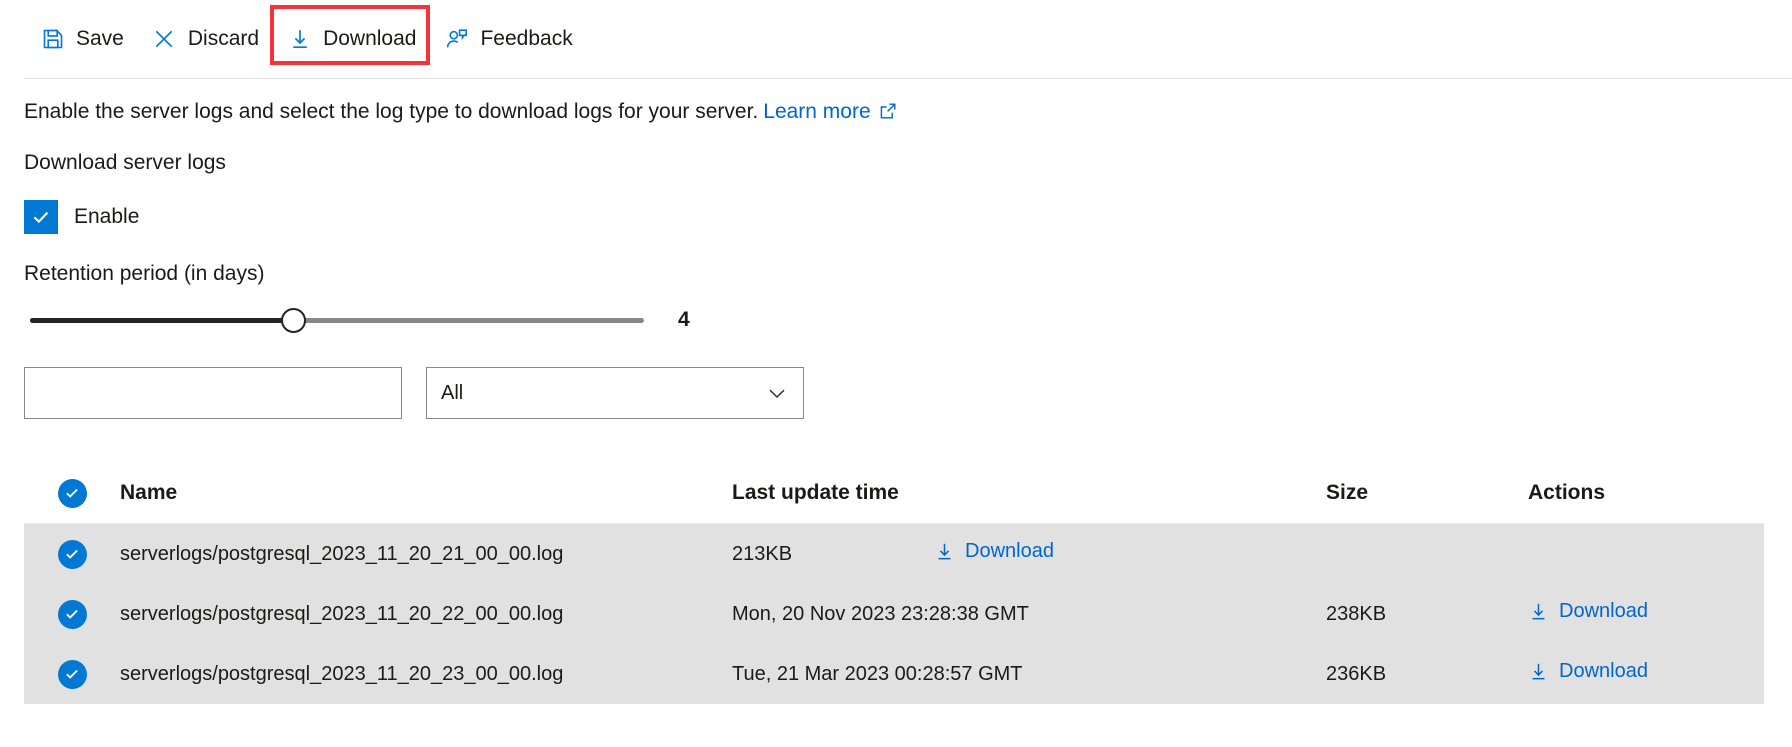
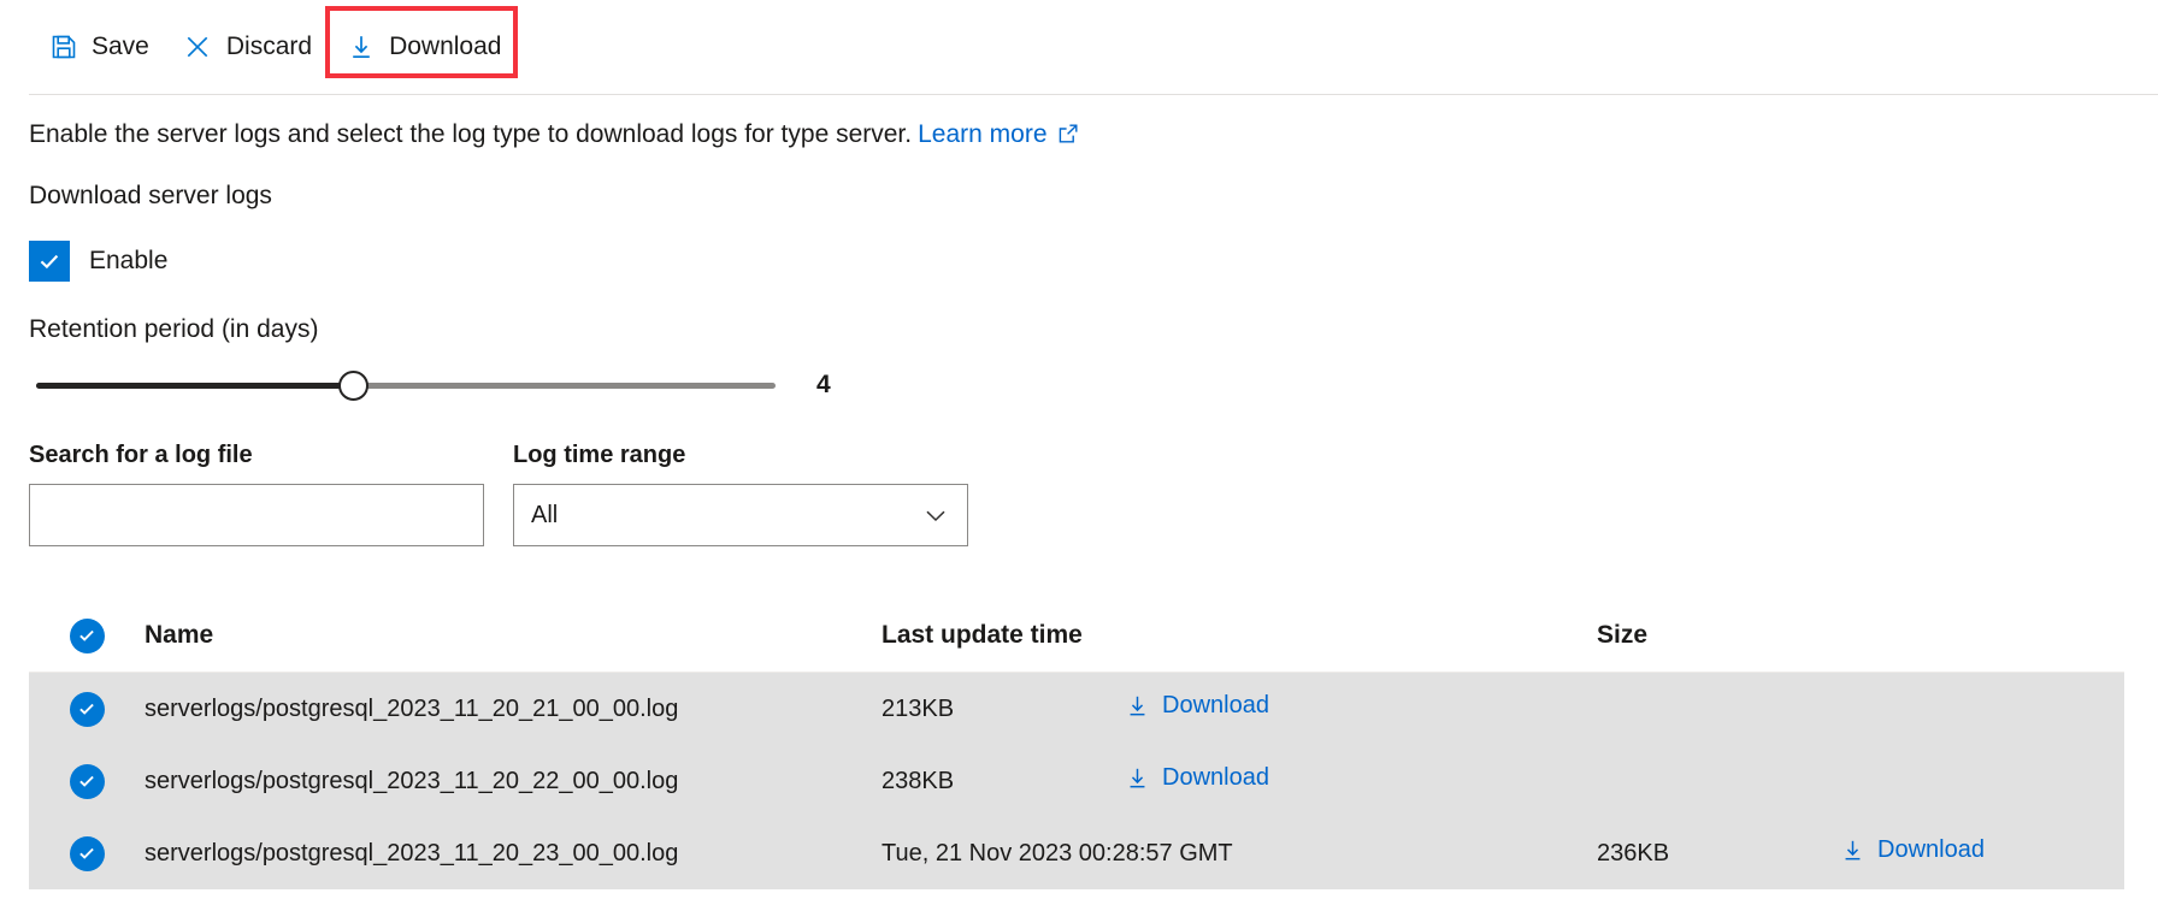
  Save
  Discard
  Download
- Feedback
- Enable the server logs and select the log type to download logs for your server.
+ Enable the server logs and select the log type to download logs for type server.
  Learn more
  Download server logs
  Enable
  Retention period (in days)
  4
+ Search for a log file
+ Log time range
  All
  Name
  Last update time
  Size
- Actions
  serverlogs/postgresql_2023_11_20_21_00_00.log
  213KB
  Download
  serverlogs/postgresql_2023_11_20_22_00_00.log
- Mon, 20 Nov 2023 23:28:38 GMT
  238KB
  Download
  serverlogs/postgresql_2023_11_20_23_00_00.log
- Tue, 21 Mar 2023 00:28:57 GMT
+ Tue, 21 Nov 2023 00:28:57 GMT
  236KB
  Download
